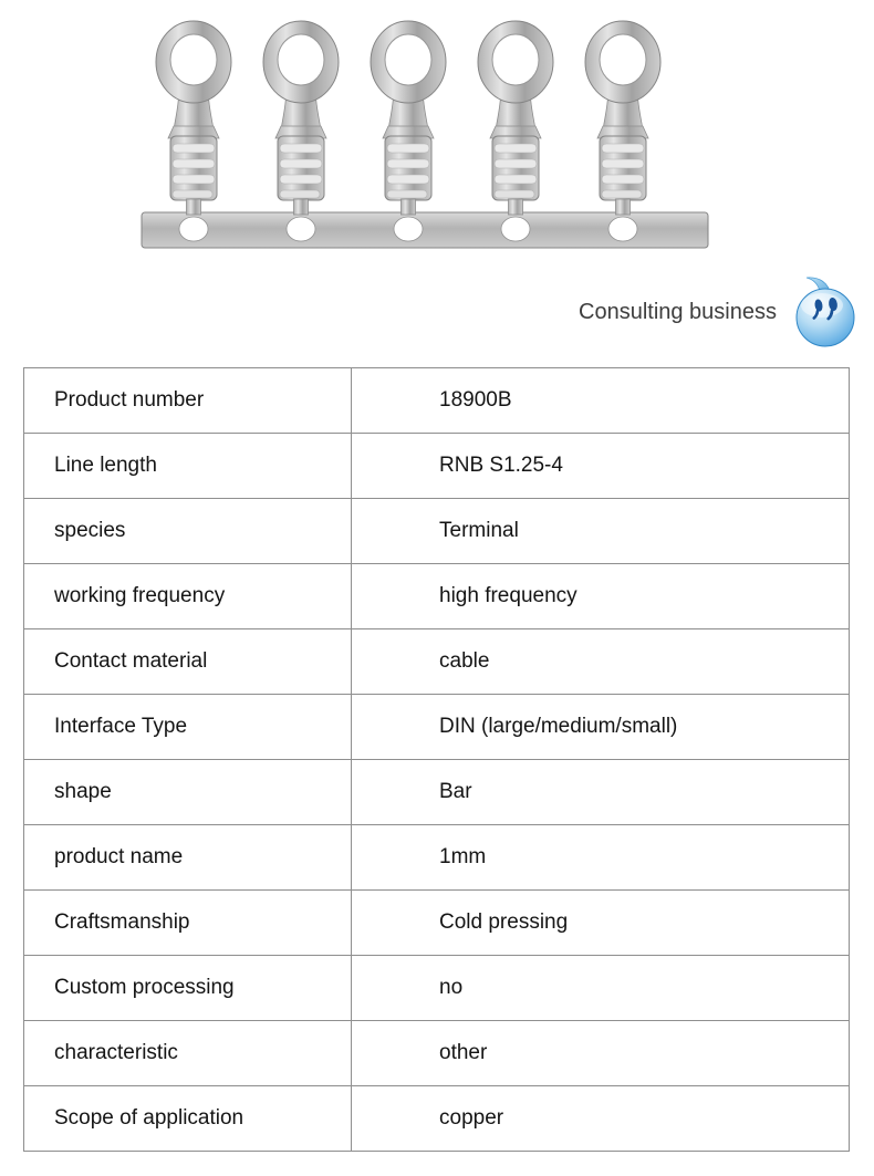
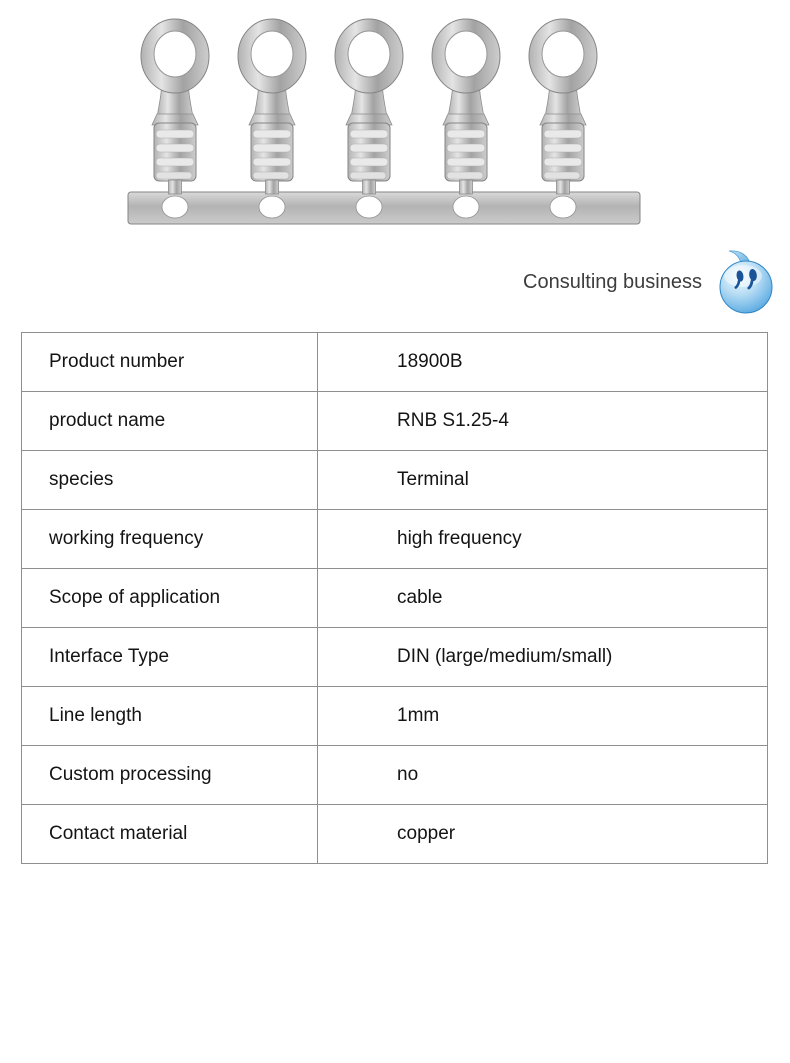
  Consulting business
  Product number	18900B
- Line length	RNB S1.25-4
+ product name	RNB S1.25-4
  species	Terminal
  working frequency	high frequency
- Contact material	cable
+ Scope of application	cable
  Interface Type	DIN (large/medium/small)
- shape	Bar
- product name	1mm
+ Line length	1mm
- Craftsmanship	Cold pressing
  Custom processing	no
- characteristic	other
- Scope of application	copper
+ Contact material	copper
